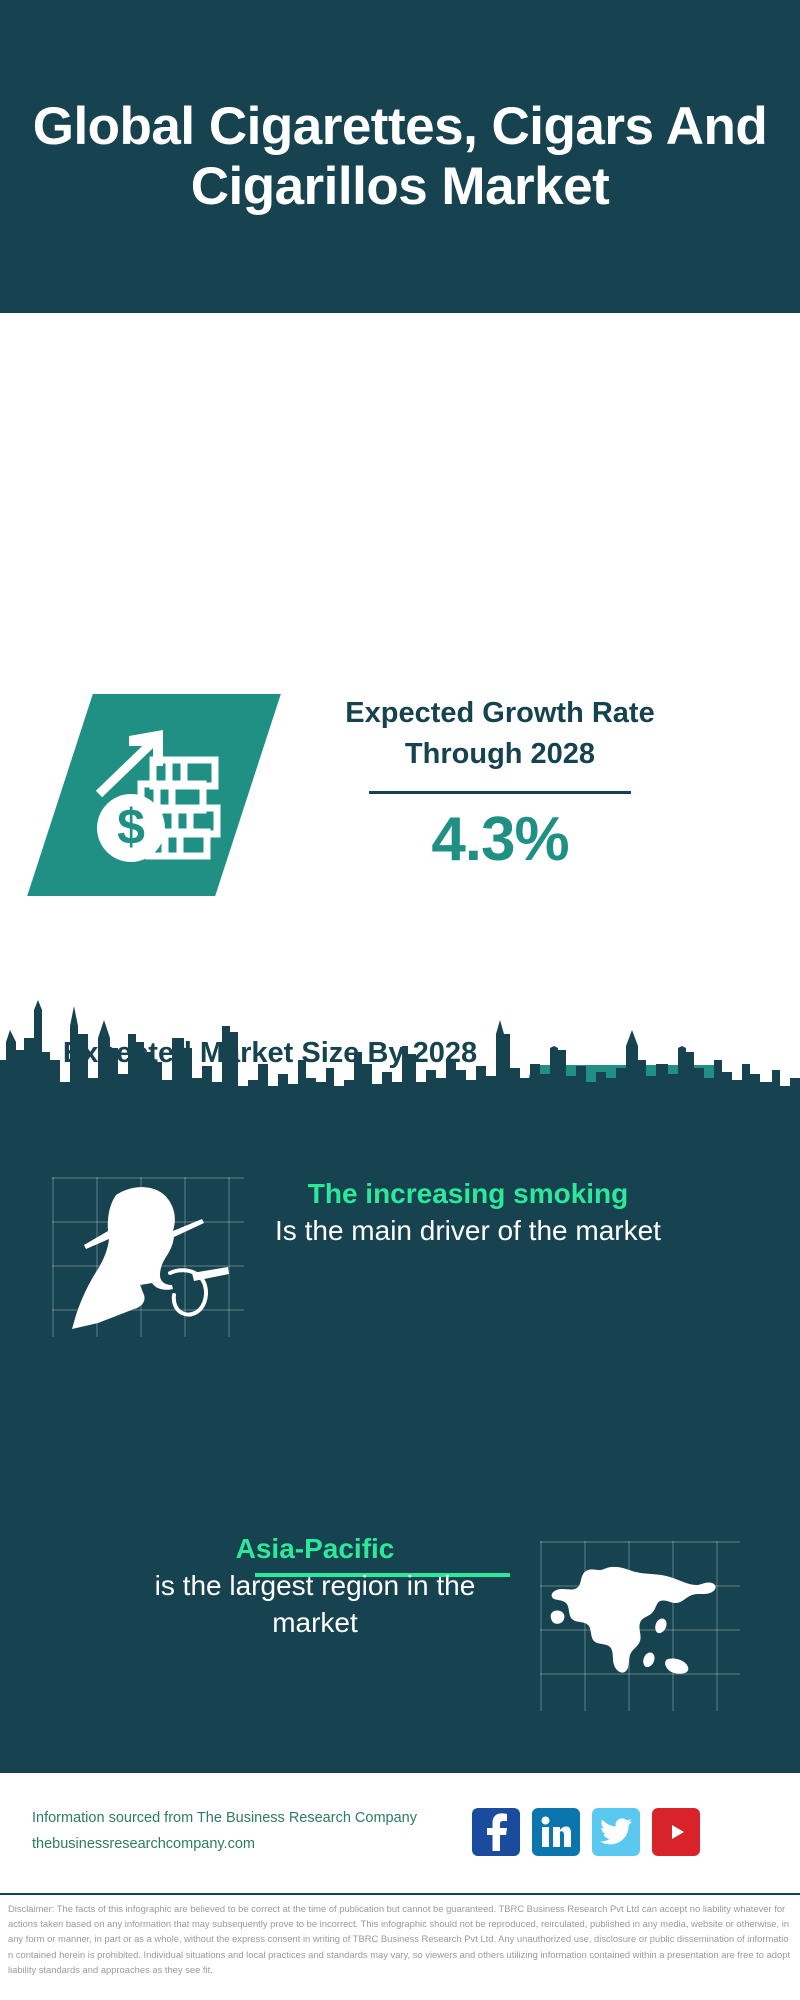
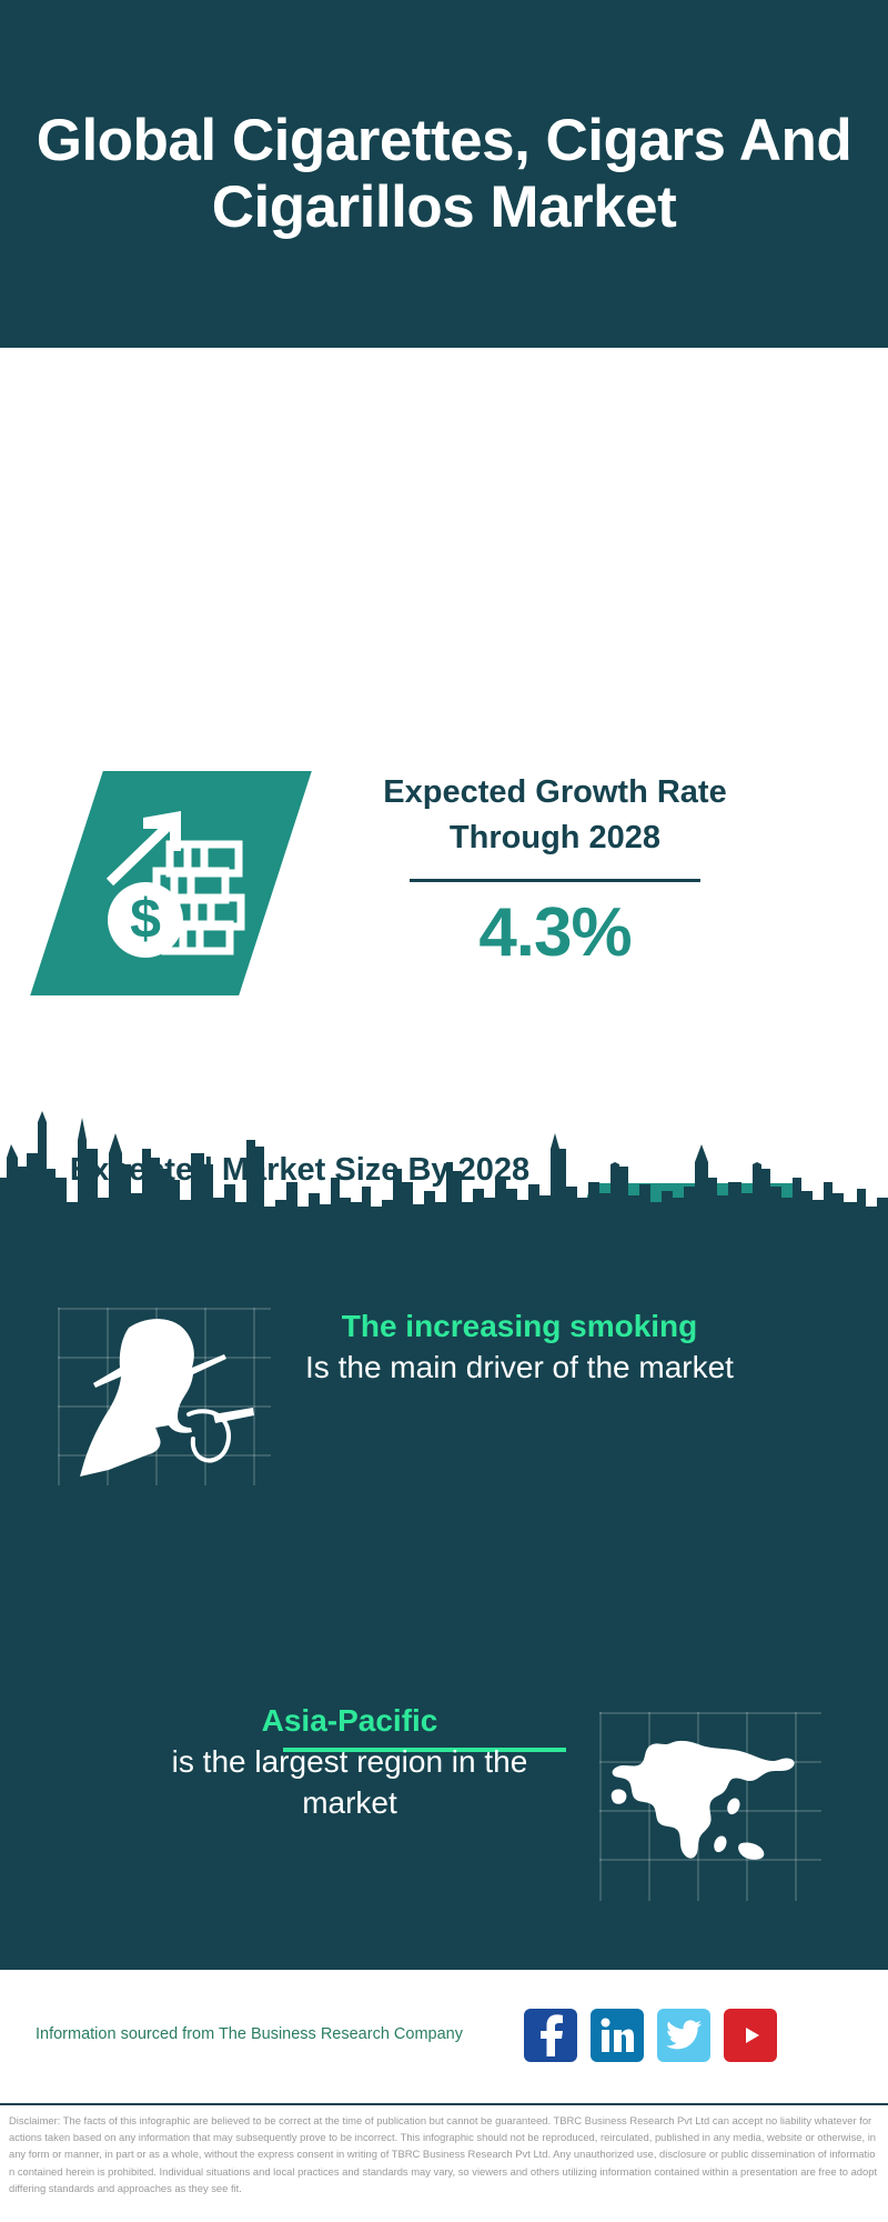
  Global Cigarettes, Cigars And Cigarillos Market
  Expected Growth Rate Through 2028
  4.3%
  xete Mrket Size By 2028
  The increasing smoking
  Is the main driver of the market
  Asia-Pacific
  is the largest region in the market
  Information sourced from The Business Research Company
- thebusinessresearchcompany.com
- Disclaimer: The facts of this infographic are believed to be correct at the time of publication but cannot be guaranteed. TBRC Business Research Pvt Ltd can accept no liability whatever for actions taken based on any information that may subsequently prove to be incorrect. This infographic should not be reproduced, reirculated, published in any media, website or otherwise, in any form or manner, in part or as a whole, without the express consent in writing of TBRC Business Research Pvt Ltd. Any unauthorized use, disclosure or public dissemination of information contained herein is prohibited. Individual situations and local practices and standards may vary, so viewers and others utilizing information contained within a presentation are free to adopt liability standards and approaches as they see fit.
+ Disclaimer: The facts of this infographic are believed to be correct at the time of publication but cannot be guaranteed. TBRC Business Research Pvt Ltd can accept no liability whatever for actions taken based on any information that may subsequently prove to be incorrect. This infographic should not be reproduced, reirculated, published in any media, website or otherwise, in any form or manner, in part or as a whole, without the express consent in writing of TBRC Business Research Pvt Ltd. Any unauthorized use, disclosure or public dissemination of information contained herein is prohibited. Individual situations and local practices and standards may vary, so viewers and others utilizing information contained within a presentation are free to adopt differing standards and approaches as they see fit.
